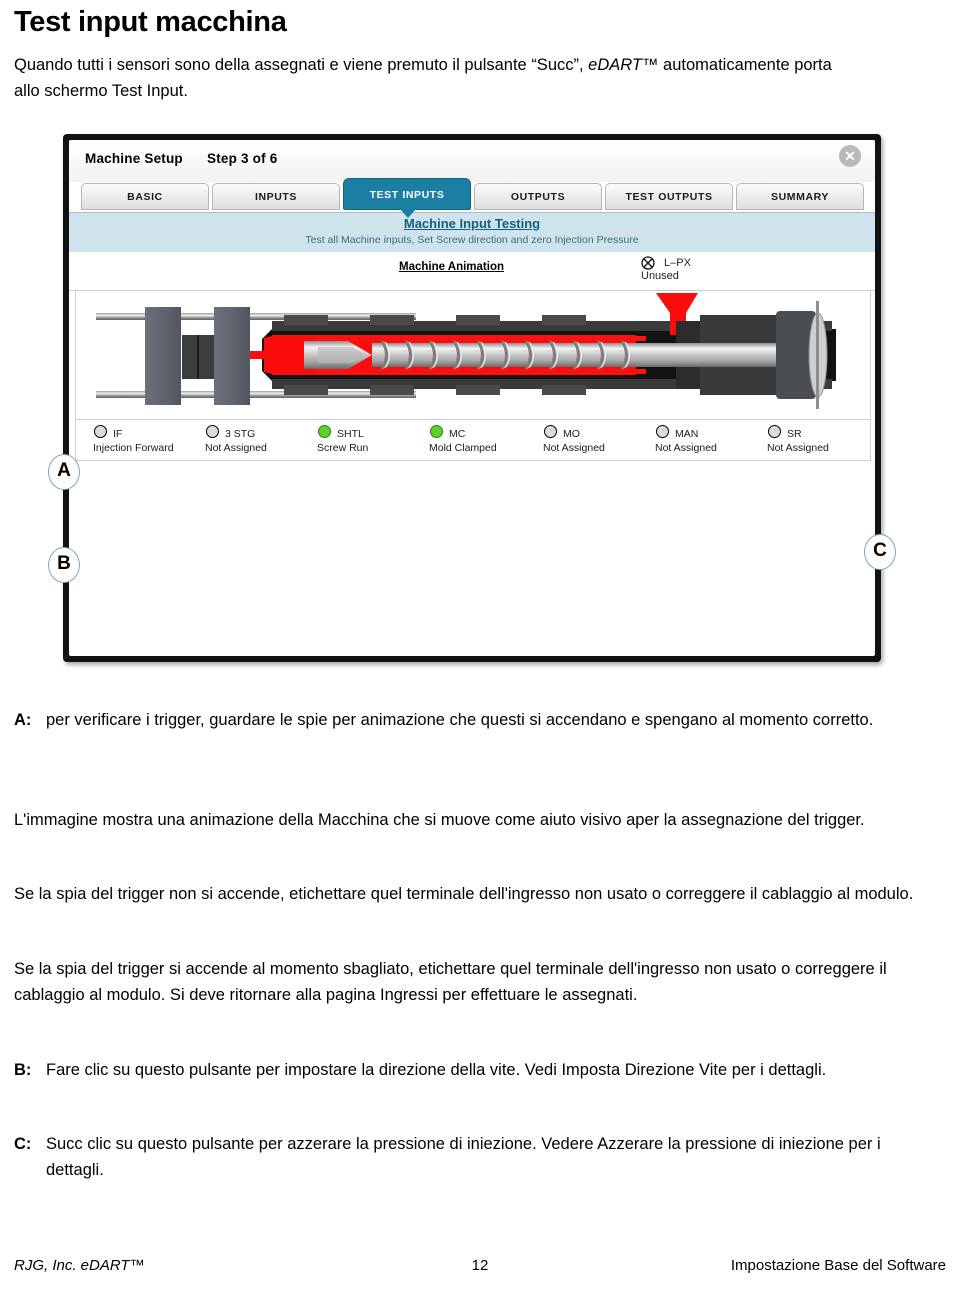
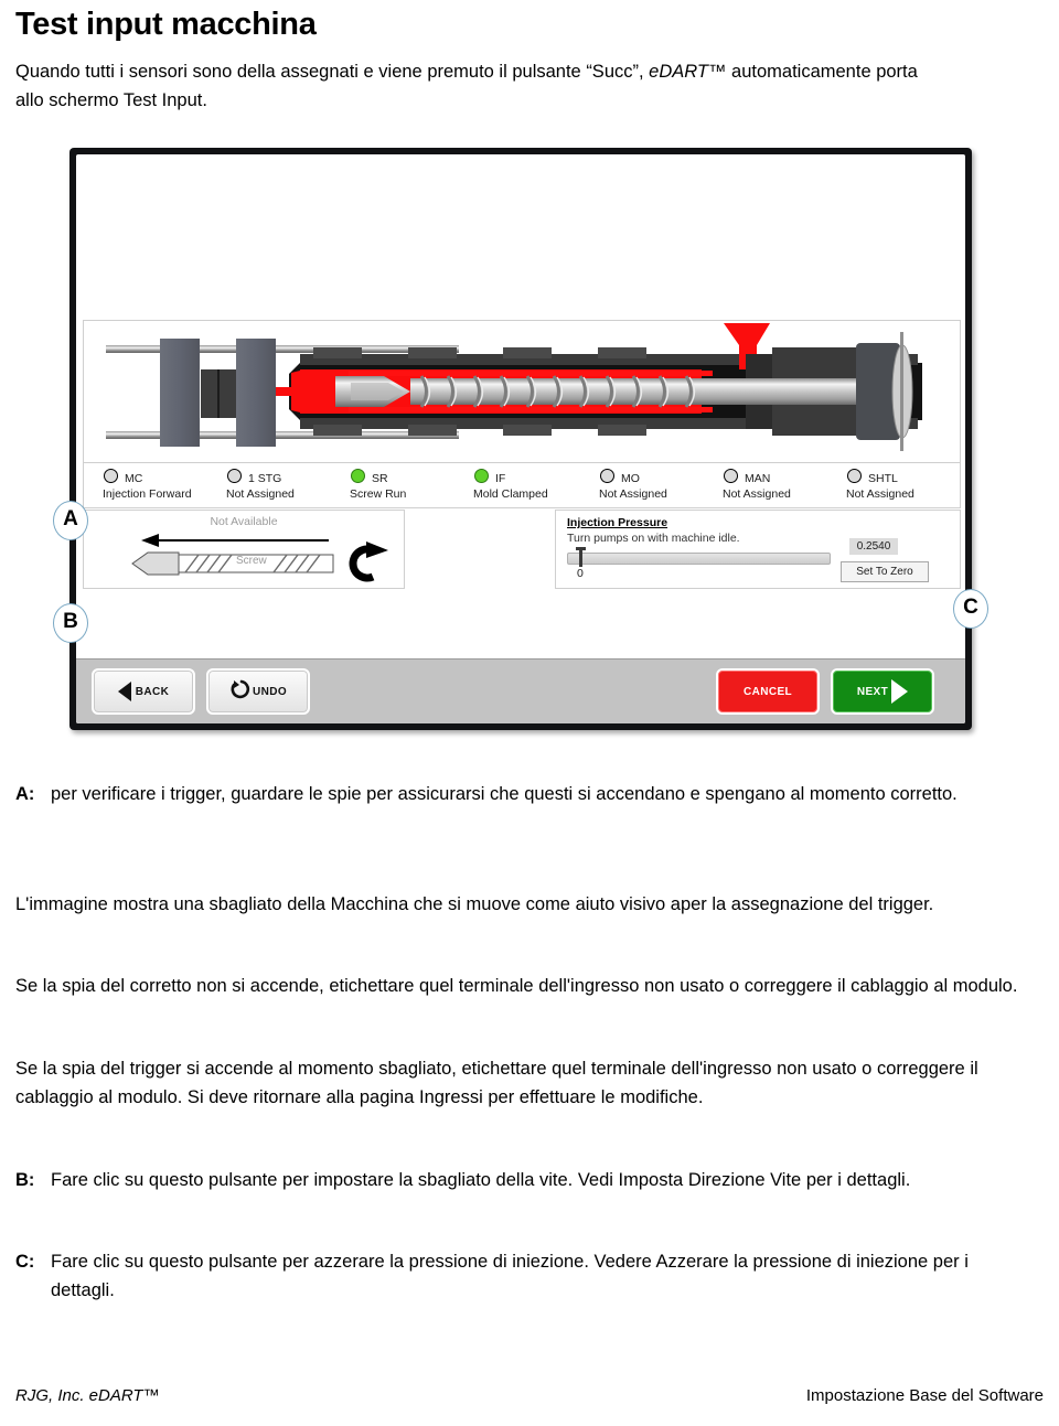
  Test input macchina
  Quando tutti i sensori sono della assegnati e viene premuto il pulsante “Succ”, eDART™ automaticamente porta allo schermo Test Input.
- Machine Setup
- Step 3 of 6
- ✕
- BASIC
- INPUTS
- TEST INPUTS
- OUTPUTS
- TEST OUTPUTS
- SUMMARY
- Machine Input Testing
- Test all Machine inputs, Set Screw direction and zero Injection Pressure
- Machine Animation
- L–PX
- Unused
- IF
+ MC
  Injection Forward
- 3 STG
+ 1 STG
  Not Assigned
- SHTL
+ SR
  Screw Run
- MC
+ IF
  Mold Clamped
  MO
  Not Assigned
  MAN
  Not Assigned
- SR
+ SHTL
  Not Assigned
+ Not Available
+ Screw
+ Injection Pressure
+ Turn pumps on with machine idle.
+ 0
+ 0.2540
+ Set To Zero
+ BACK
+ UNDO
+ CANCEL
+ NEXT
  A
  B
  C
  A:
- per verificare i trigger, guardare le spie per animazione che questi si accendano e spengano al momento corretto.
+ per verificare i trigger, guardare le spie per assicurarsi che questi si accendano e spengano al momento corretto.
- L'immagine mostra una animazione della Macchina che si muove come aiuto visivo aper la assegnazione del trigger.
+ L'immagine mostra una sbagliato della Macchina che si muove come aiuto visivo aper la assegnazione del trigger.
- Se la spia del trigger non si accende, etichettare quel terminale dell'ingresso non usato o correggere il cablaggio al modulo.
+ Se la spia del corretto non si accende, etichettare quel terminale dell'ingresso non usato o correggere il cablaggio al modulo.
- Se la spia del trigger si accende al momento sbagliato, etichettare quel terminale dell'ingresso non usato o correggere il cablaggio al modulo. Si deve ritornare alla pagina Ingressi per effettuare le assegnati.
+ Se la spia del trigger si accende al momento sbagliato, etichettare quel terminale dell'ingresso non usato o correggere il cablaggio al modulo. Si deve ritornare alla pagina Ingressi per effettuare le modifiche.
  B:
- Fare clic su questo pulsante per impostare la direzione della vite. Vedi Imposta Direzione Vite per i dettagli.
+ Fare clic su questo pulsante per impostare la sbagliato della vite. Vedi Imposta Direzione Vite per i dettagli.
  C:
- Succ clic su questo pulsante per azzerare la pressione di iniezione. Vedere Azzerare la pressione di iniezione per i dettagli.
+ Fare clic su questo pulsante per azzerare la pressione di iniezione. Vedere Azzerare la pressione di iniezione per i dettagli.
  RJG, Inc. eDART™
- 12
  Impostazione Base del Software
